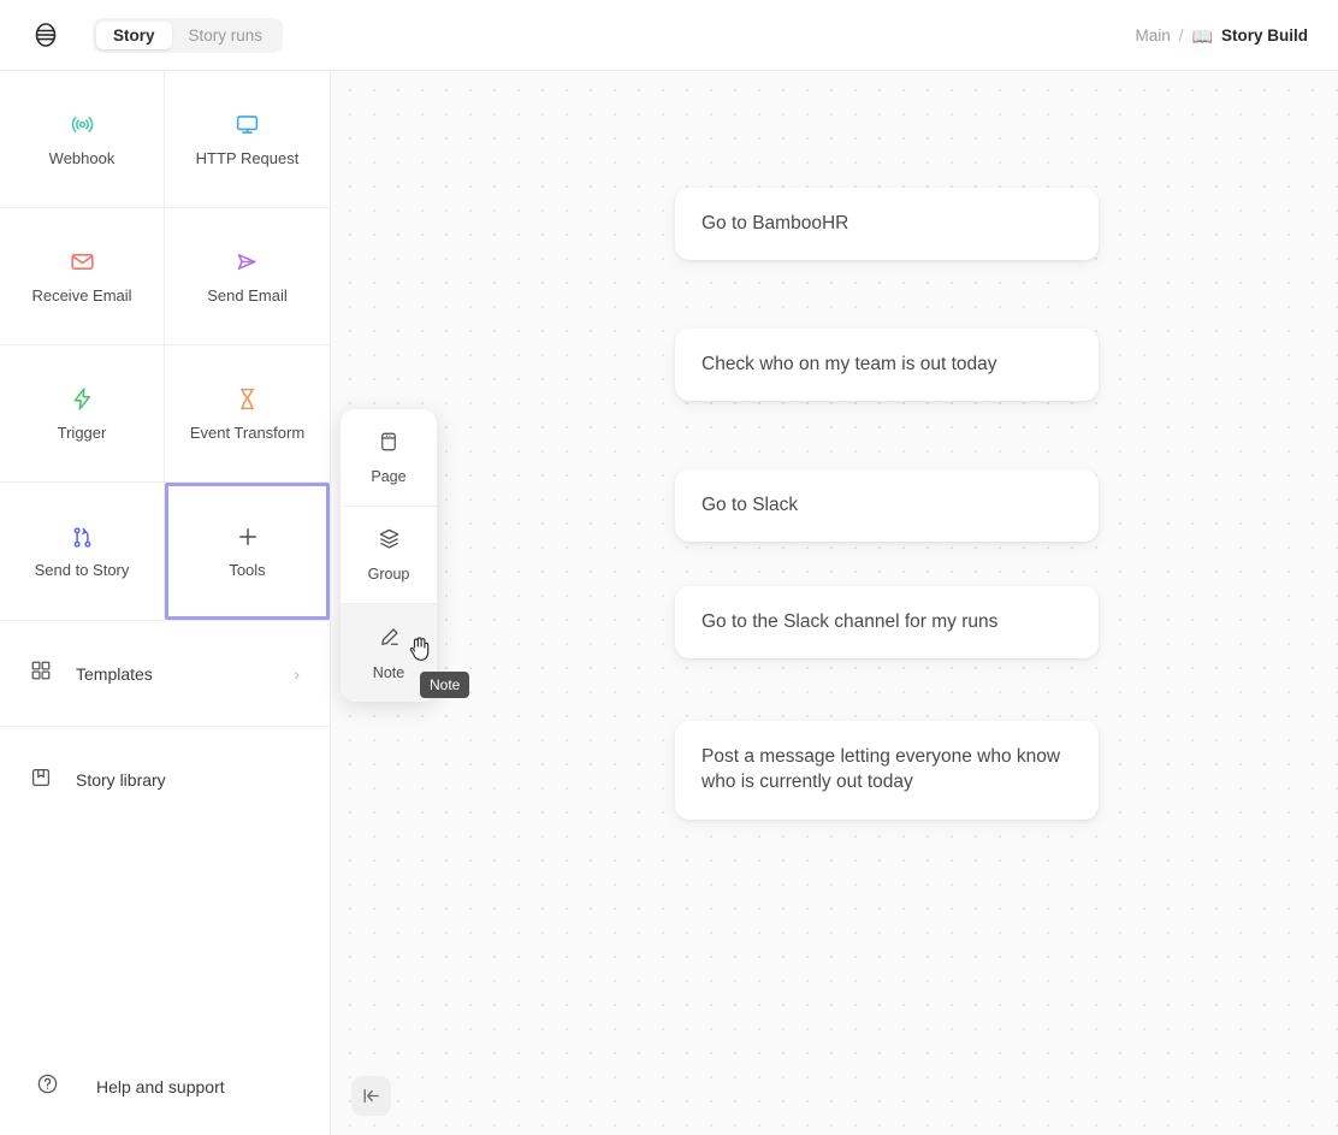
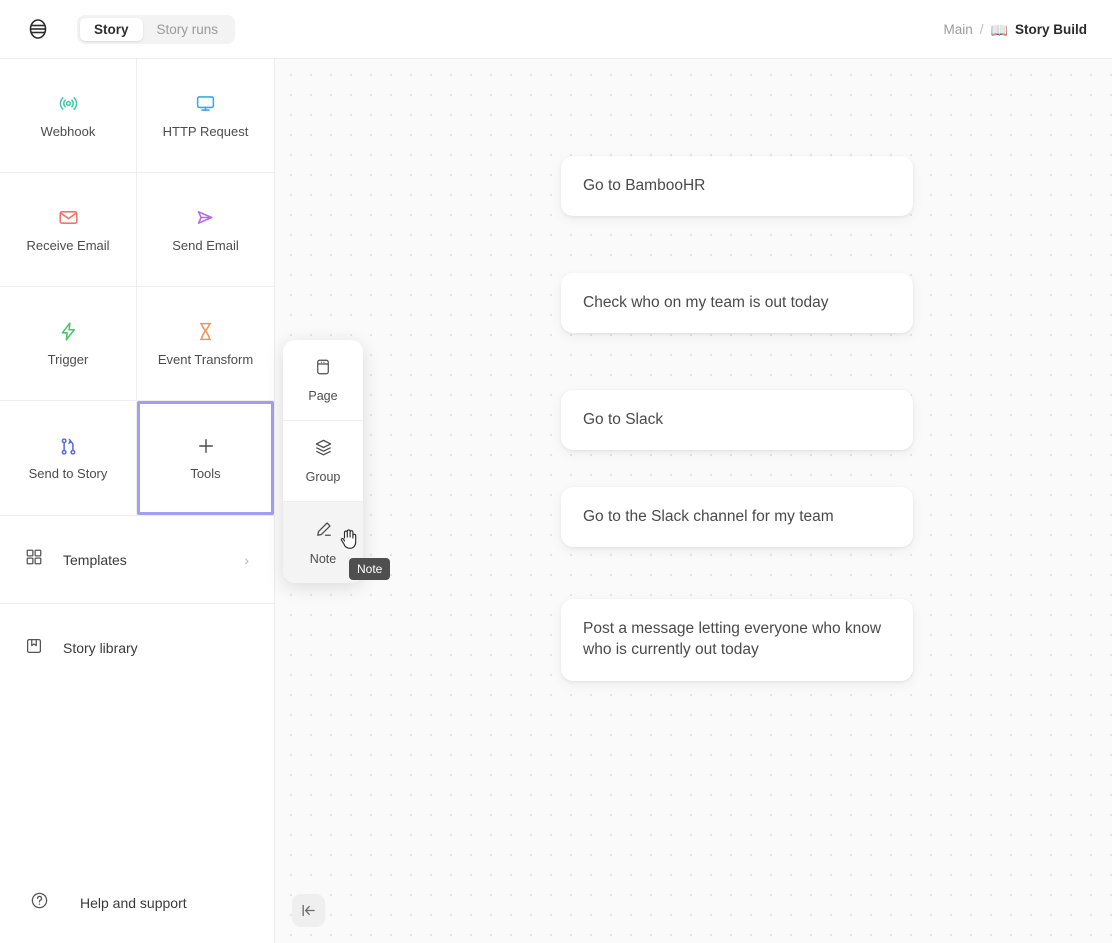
  Story
  Story runs
  Main
  /
  📖
  Story Build
  Webhook
  HTTP Request
  Receive Email
  Send Email
  Trigger
  Event Transform
  Send to Story
  Tools
  Templates
  ›
  Story library
  Help and support
  Go to BambooHR
  Check who on my team is out today
  Go to Slack
- Go to the Slack channel for my runs
+ Go to the Slack channel for my team
  Post a message letting everyone who know who is currently out today
  Page
  Group
  Note
  Note
